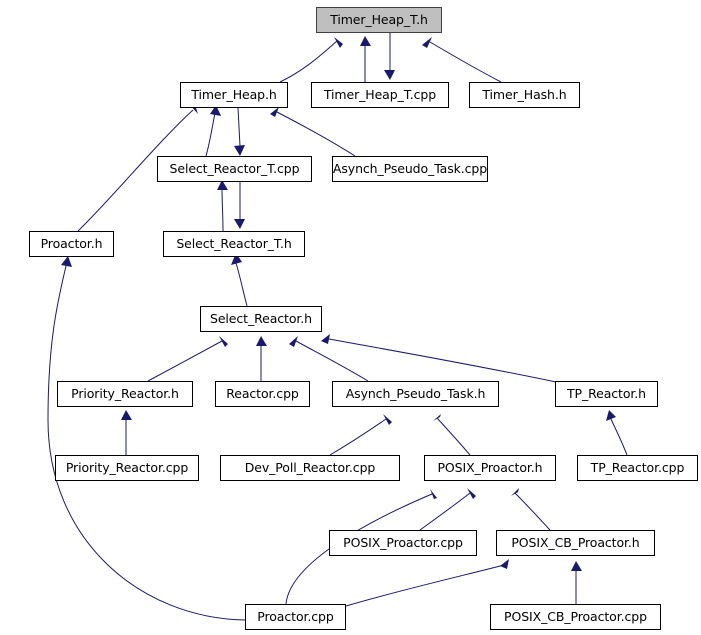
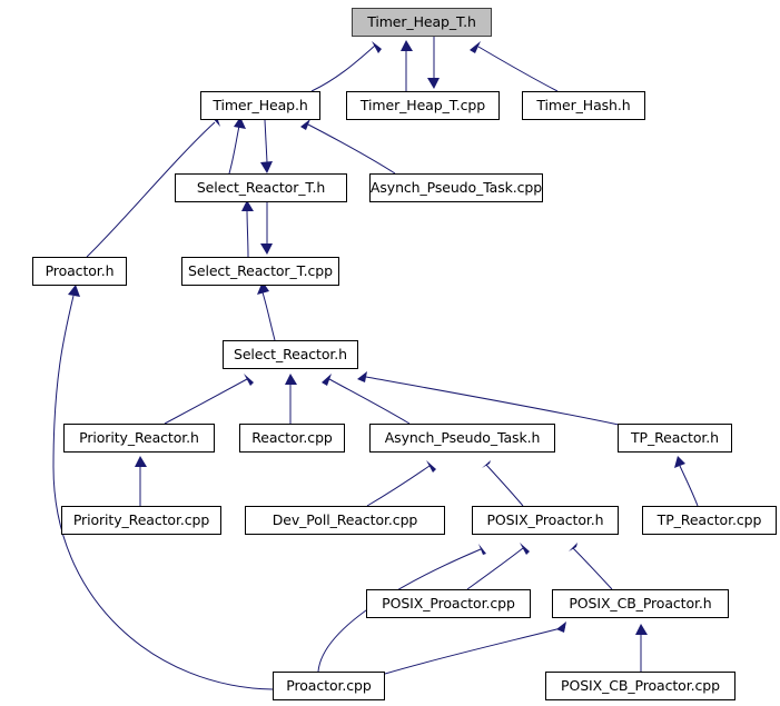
  Timer_Heap_T.h
  Timer_Heap.h
  Timer_Heap_T.cpp
  Timer_Hash.h
- Select_Reactor_T.cpp
+ Select_Reactor_T.h
  Asynch_Pseudo_Task.cpp
  Proactor.h
- Select_Reactor_T.h
+ Select_Reactor_T.cpp
  Select_Reactor.h
  Priority_Reactor.h
  Reactor.cpp
  Asynch_Pseudo_Task.h
  TP_Reactor.h
  Priority_Reactor.cpp
  Dev_Poll_Reactor.cpp
  POSIX_Proactor.h
  TP_Reactor.cpp
  POSIX_Proactor.cpp
  POSIX_CB_Proactor.h
  Proactor.cpp
  POSIX_CB_Proactor.cpp
